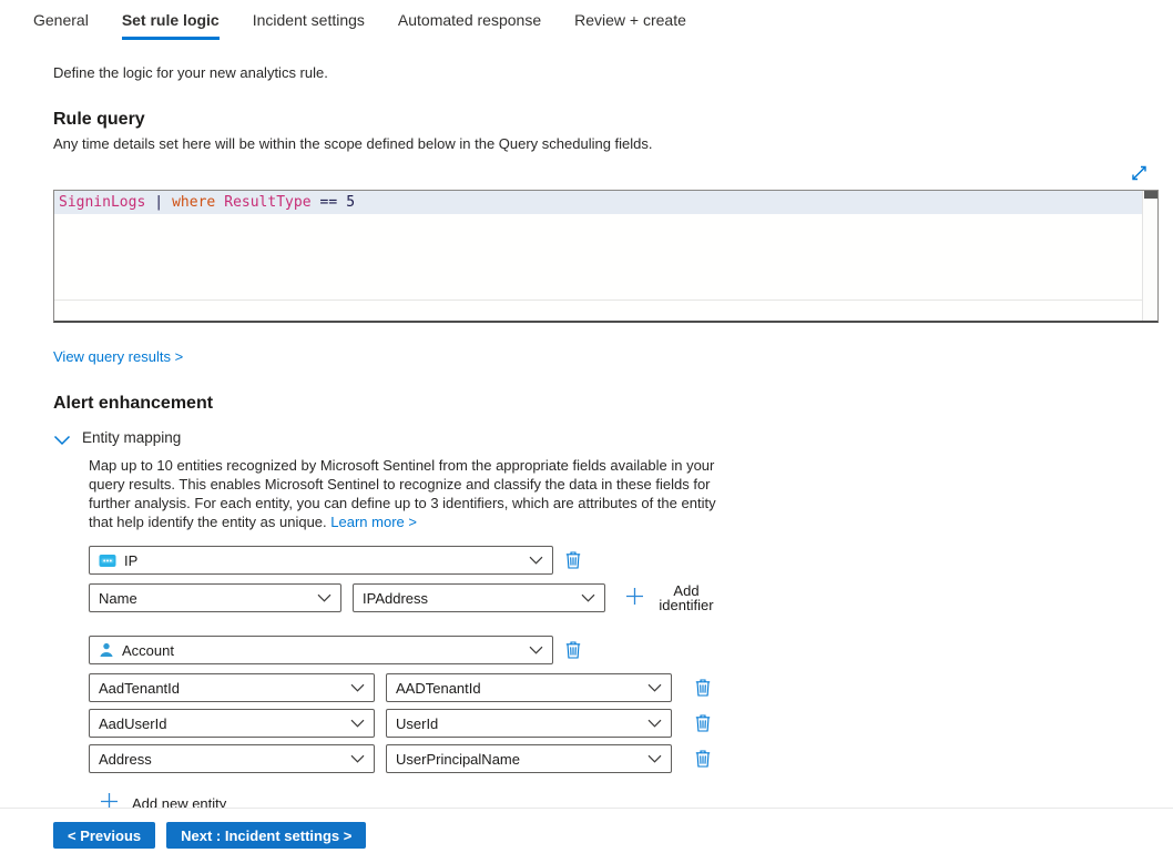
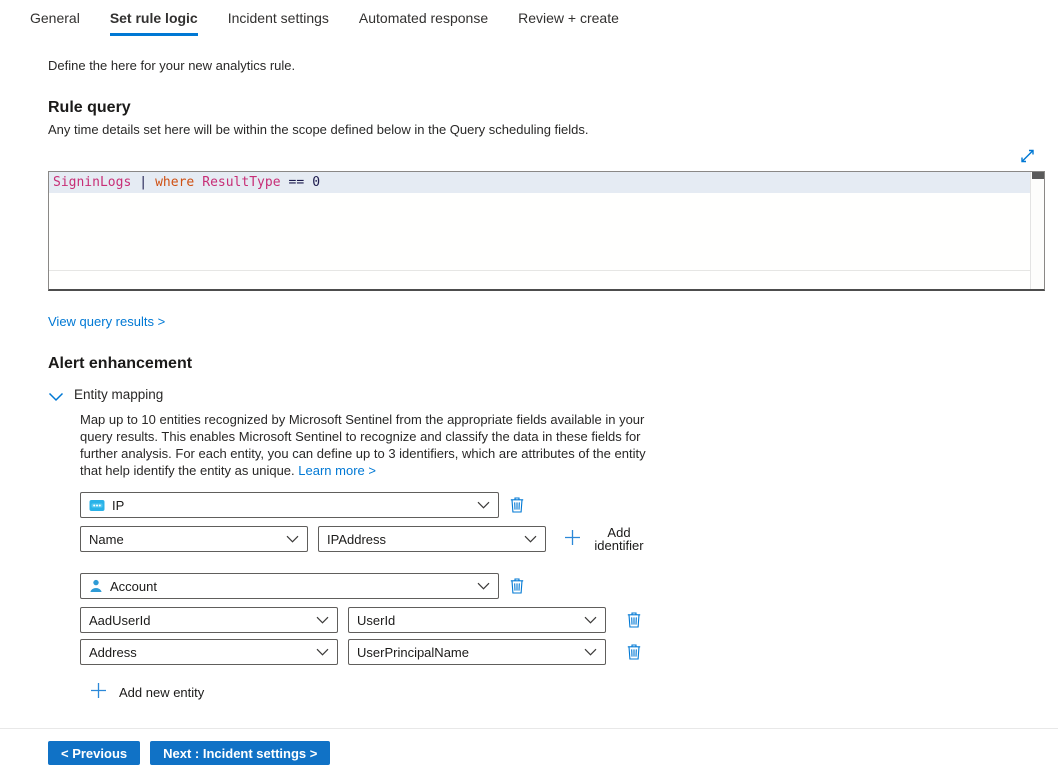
  General
  Set rule logic
  Incident settings
  Automated response
  Review + create
- Define the logic for your new analytics rule.
+ Define the here for your new analytics rule.
  Rule query
  Any time details set here will be within the scope defined below in the Query scheduling fields.
  SigninLogs
  |
  where
  ResultType
  ==
- 5
+ 0
  View query results >
  Alert enhancement
  Entity mapping
  Map up to 10 entities recognized by Microsoft Sentinel from the appropriate fields available in your query results. This enables Microsoft Sentinel to recognize and classify the data in these fields for further analysis. For each entity, you can define up to 3 identifiers, which are attributes of the entity that help identify the entity as unique. Learn more >
  IP
  Name
  IPAddress
  Add identifier
  Account
- AadTenantId
- AADTenantId
  AadUserId
  UserId
  Address
  UserPrincipalName
  Add new entity
  < Previous
  Next : Incident settings >
